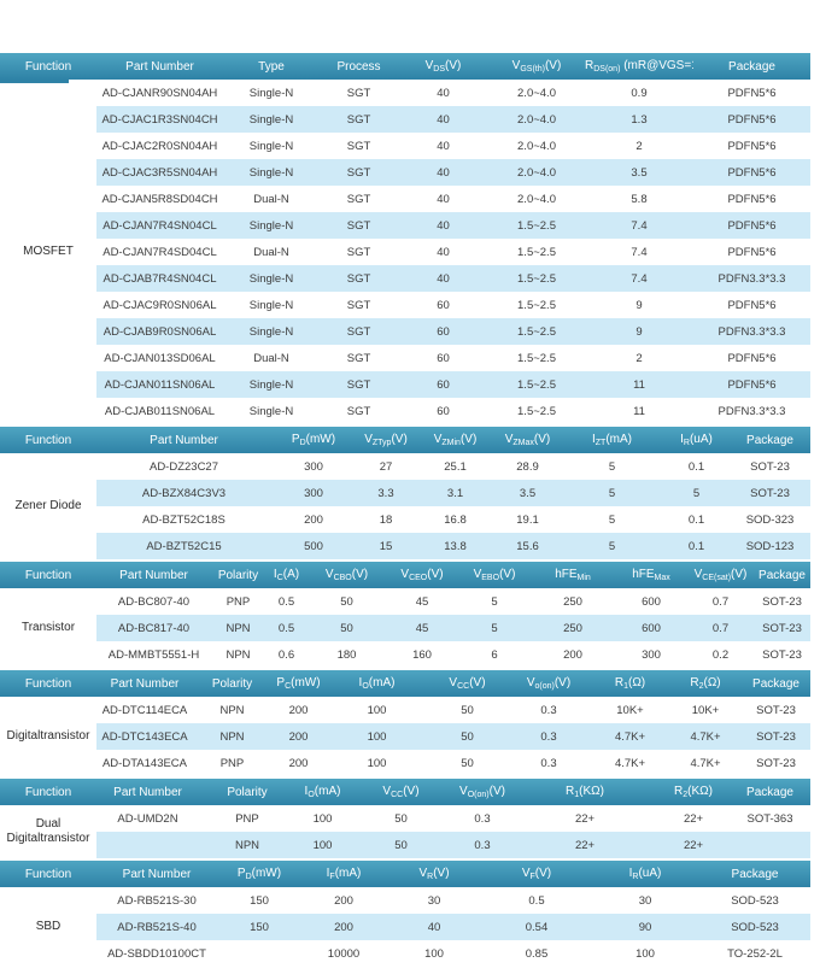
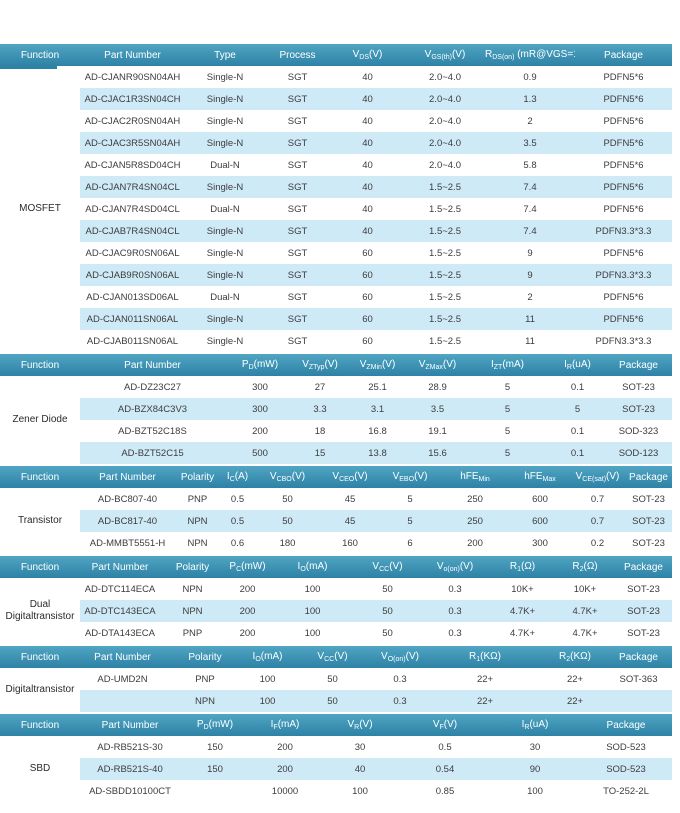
  Function	Part Number	Type	Process	V (V)	V (V)	R (mR@VGS=	Package
  MOSFET	AD-CJANR90SN04AH	Single-N	SGT	40	2.0~4.0	0.9	PDFN5*6
  AD-CJAC1R3SN04CH	Single-N	SGT	40	2.0~4.0	1.3	PDFN5*6
  AD-CJAC2R0SN04AH	Single-N	SGT	40	2.0~4.0	2	PDFN5*6
  AD-CJAC3R5SN04AH	Single-N	SGT	40	2.0~4.0	3.5	PDFN5*6
  AD-CJAN5R8SD04CH	Dual-N	SGT	40	2.0~4.0	5.8	PDFN5*6
  AD-CJAN7R4SN04CL	Single-N	SGT	40	1.5~2.5	7.4	PDFN5*6
  AD-CJAN7R4SD04CL	Dual-N	SGT	40	1.5~2.5	7.4	PDFN5*6
  AD-CJAB7R4SN04CL	Single-N	SGT	40	1.5~2.5	7.4	PDFN3.3*3.3
  AD-CJAC9R0SN06AL	Single-N	SGT	60	1.5~2.5	9	PDFN5*6
  AD-CJAB9R0SN06AL	Single-N	SGT	60	1.5~2.5	9	PDFN3.3*3.3
  AD-CJAN013SD06AL	Dual-N	SGT	60	1.5~2.5	2	PDFN5*6
  AD-CJAN011SN06AL	Single-N	SGT	60	1.5~2.5	11	PDFN5*6
  AD-CJAB011SN06AL	Single-N	SGT	60	1.5~2.5	11	PDFN3.3*3.3
  Function	Part Number	P (mW)	V (V)	V (V)	V (V)	I (mA)	I (uA)	Package
  Zener Diode	AD-DZ23C27	300	27	25.1	28.9	5	0.1	SOT-23
  AD-BZX84C3V3	300	3.3	3.1	3.5	5	5	SOT-23
  AD-BZT52C18S	200	18	16.8	19.1	5	0.1	SOD-323
  AD-BZT52C15	500	15	13.8	15.6	5	0.1	SOD-123
  Function	Part Number	Polarity	I (A)	V (V)	V (V)	V (V)	hFE	hFE	V (V)	Package
  Transistor	AD-BC807-40	PNP	0.5	50	45	5	250	600	0.7	SOT-23
  AD-BC817-40	NPN	0.5	50	45	5	250	600	0.7	SOT-23
  AD-MMBT5551-H	NPN	0.6	180	160	6	200	300	0.2	SOT-23
  Function	Part Number	Polarity	P (mW)	I (mA)	V (V)	V (V)	R (Ω)	R (Ω)	Package
- Digitaltransistor	AD-DTC114ECA	NPN	200	100	50	0.3	10K+	10K+	SOT-23
+ Dual Digitaltransistor	AD-DTC114ECA	NPN	200	100	50	0.3	10K+	10K+	SOT-23
  AD-DTC143ECA	NPN	200	100	50	0.3	4.7K+	4.7K+	SOT-23
  AD-DTA143ECA	PNP	200	100	50	0.3	4.7K+	4.7K+	SOT-23
  Function	Part Number	Polarity	I (mA)	V (V)	V (V)	R (KΩ)	R (KΩ)	Package
- Dual Digitaltransistor	AD-UMD2N	PNP	100	50	0.3	22+	22+	SOT-363
+ Digitaltransistor	AD-UMD2N	PNP	100	50	0.3	22+	22+	SOT-363
  	NPN	100	50	0.3	22+	22+
  Function	Part Number	P (mW)	I (mA)	V (V)	V (V)	I (uA)	Package
  SBD	AD-RB521S-30	150	200	30	0.5	30	SOD-523
  AD-RB521S-40	150	200	40	0.54	90	SOD-523
  AD-SBDD10100CT		10000	100	0.85	100	TO-252-2L
